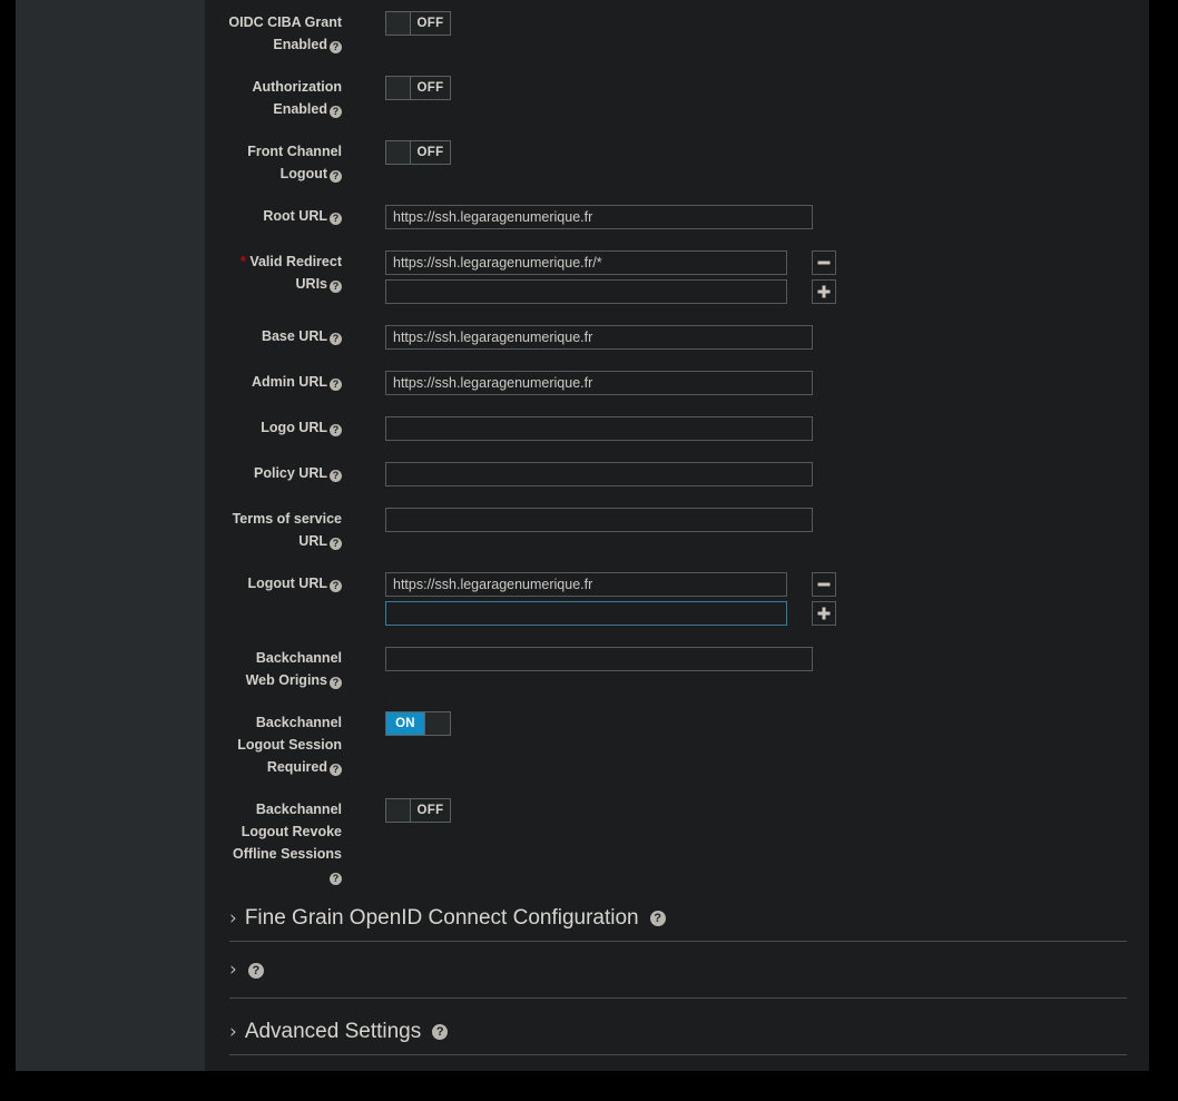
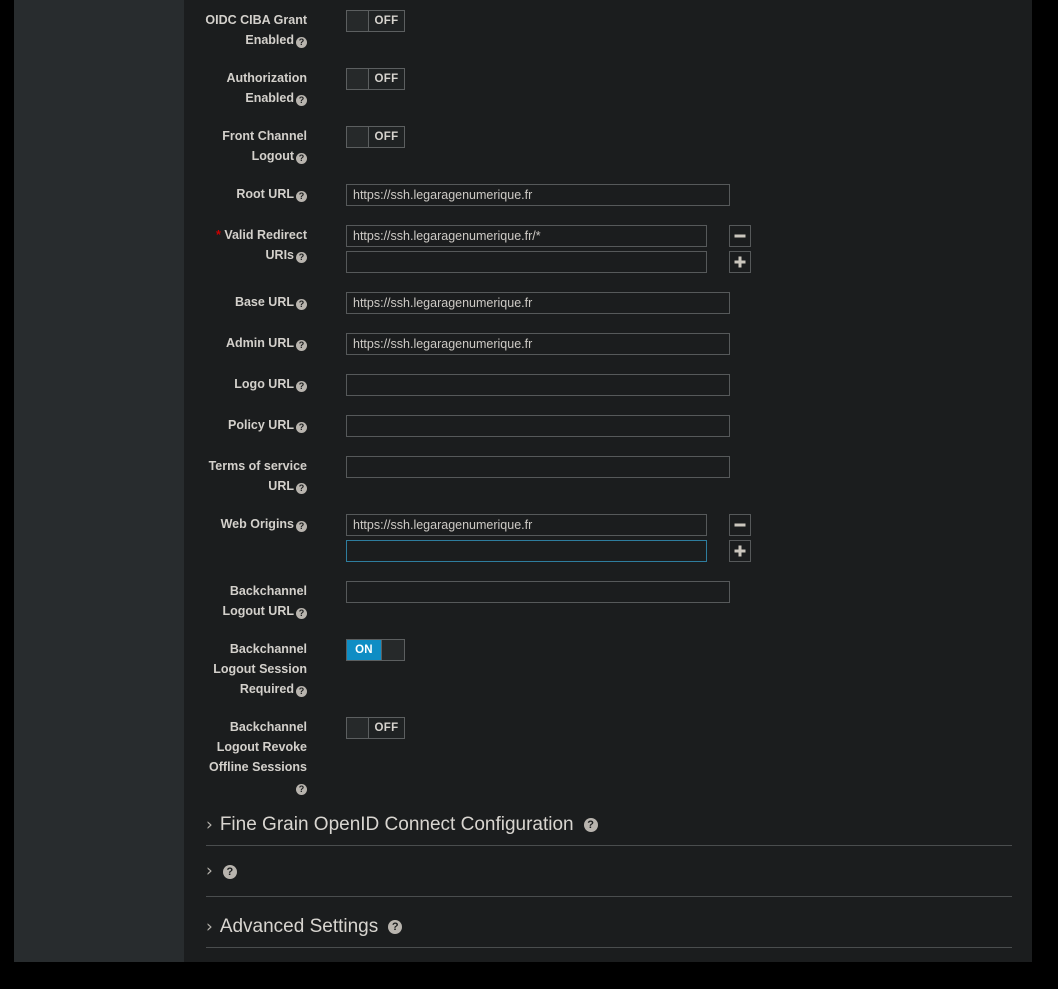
  OIDC CIBA Grant
  Enabled ?
  OFF
  Authorization
  Enabled ?
  OFF
  Front Channel
  Logout ?
  OFF
  Root URL ?
  https://ssh.legaragenumerique.fr
  * Valid Redirect
  URIs ?
  https://ssh.legaragenumerique.fr/*
  Base URL ?
  https://ssh.legaragenumerique.fr
  Admin URL ?
  https://ssh.legaragenumerique.fr
  Logo URL ?
  Policy URL ?
  Terms of service
  URL ?
- Logout URL ?
+ Web Origins ?
  https://ssh.legaragenumerique.fr
  Backchannel
- Web Origins ?
+ Logout URL ?
  Backchannel
  Logout Session
  Required ?
  ON
  Backchannel
  Logout Revoke
  Offline Sessions
  ?
  OFF
  ›
  Fine Grain OpenID Connect Configuration
  ?
  ›
  ?
  ›
  Advanced Settings
  ?
